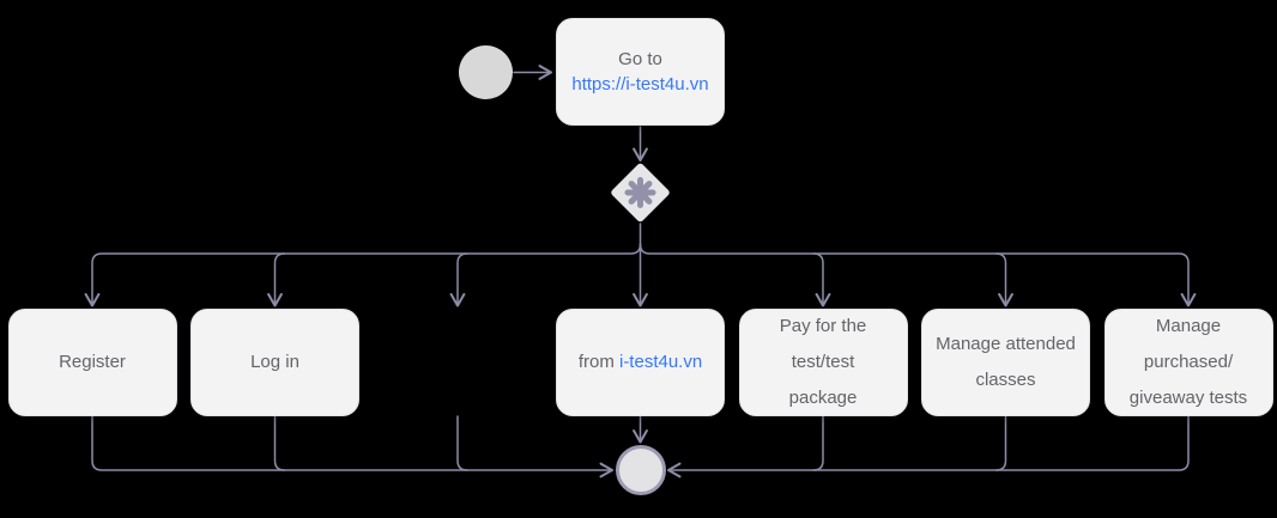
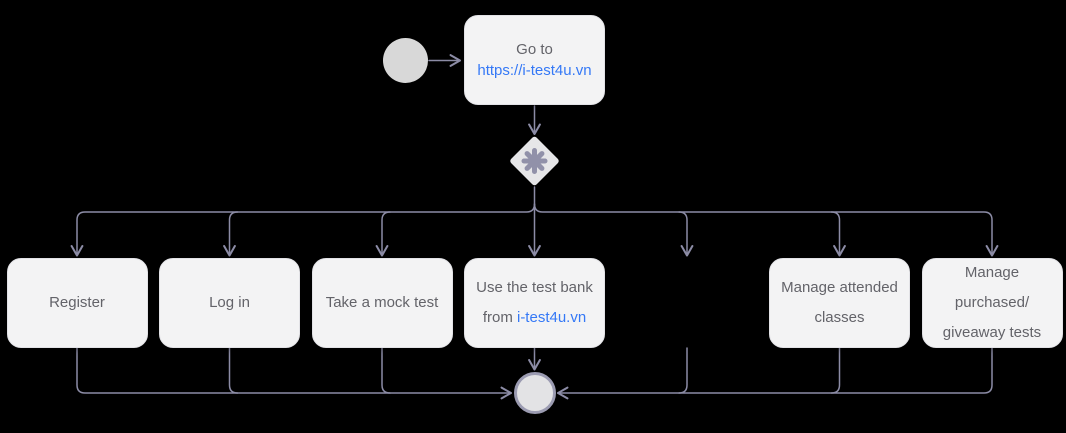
  Go to
  https://i-test4u.vn
  Register
  Log in
+ Take a mock test
+ Use the test bank
  from i-test4u.vn
- Pay for the test/test
- package
  Manage attended
  classes
  Manage purchased/
  giveaway tests
